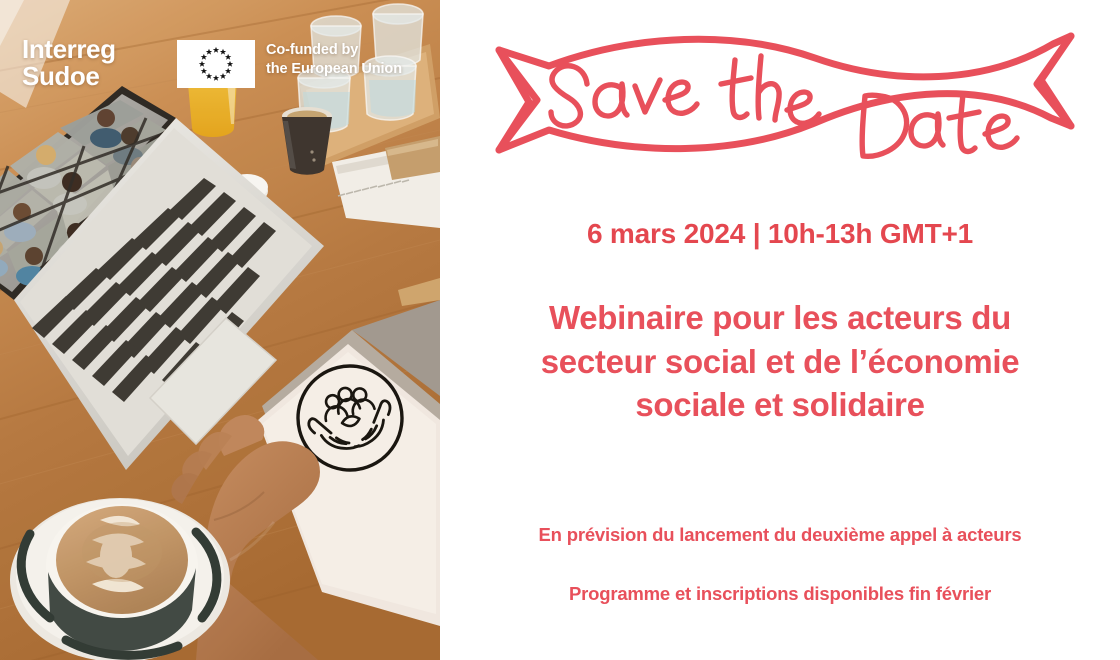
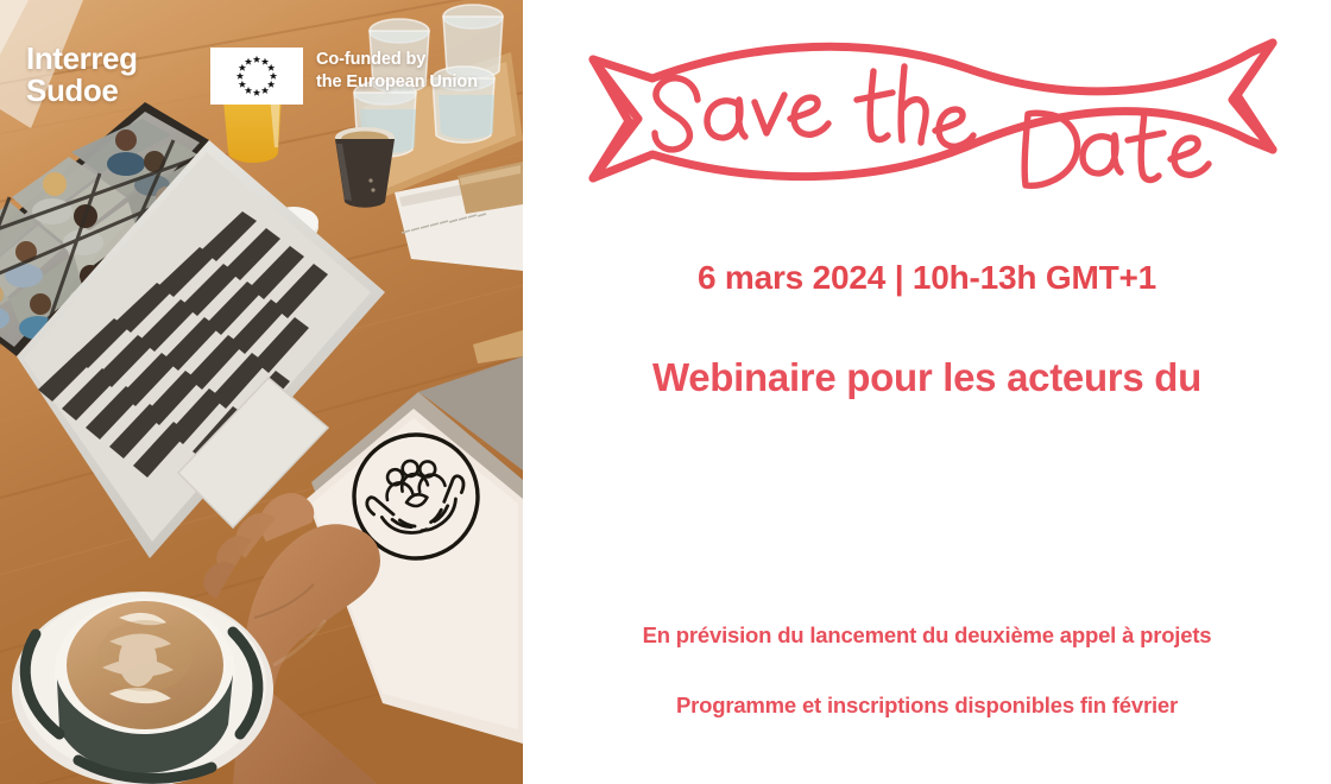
  Interreg
  Sudoe
  Co-funded by
  the European Union
  6 mars 2024 | 10h-13h GMT+1
  Webinaire pour les acteurs du
- secteur social et de l’économie
- sociale et solidaire
- En prévision du lancement du deuxième appel à acteurs
+ En prévision du lancement du deuxième appel à projets
  Programme et inscriptions disponibles fin février
